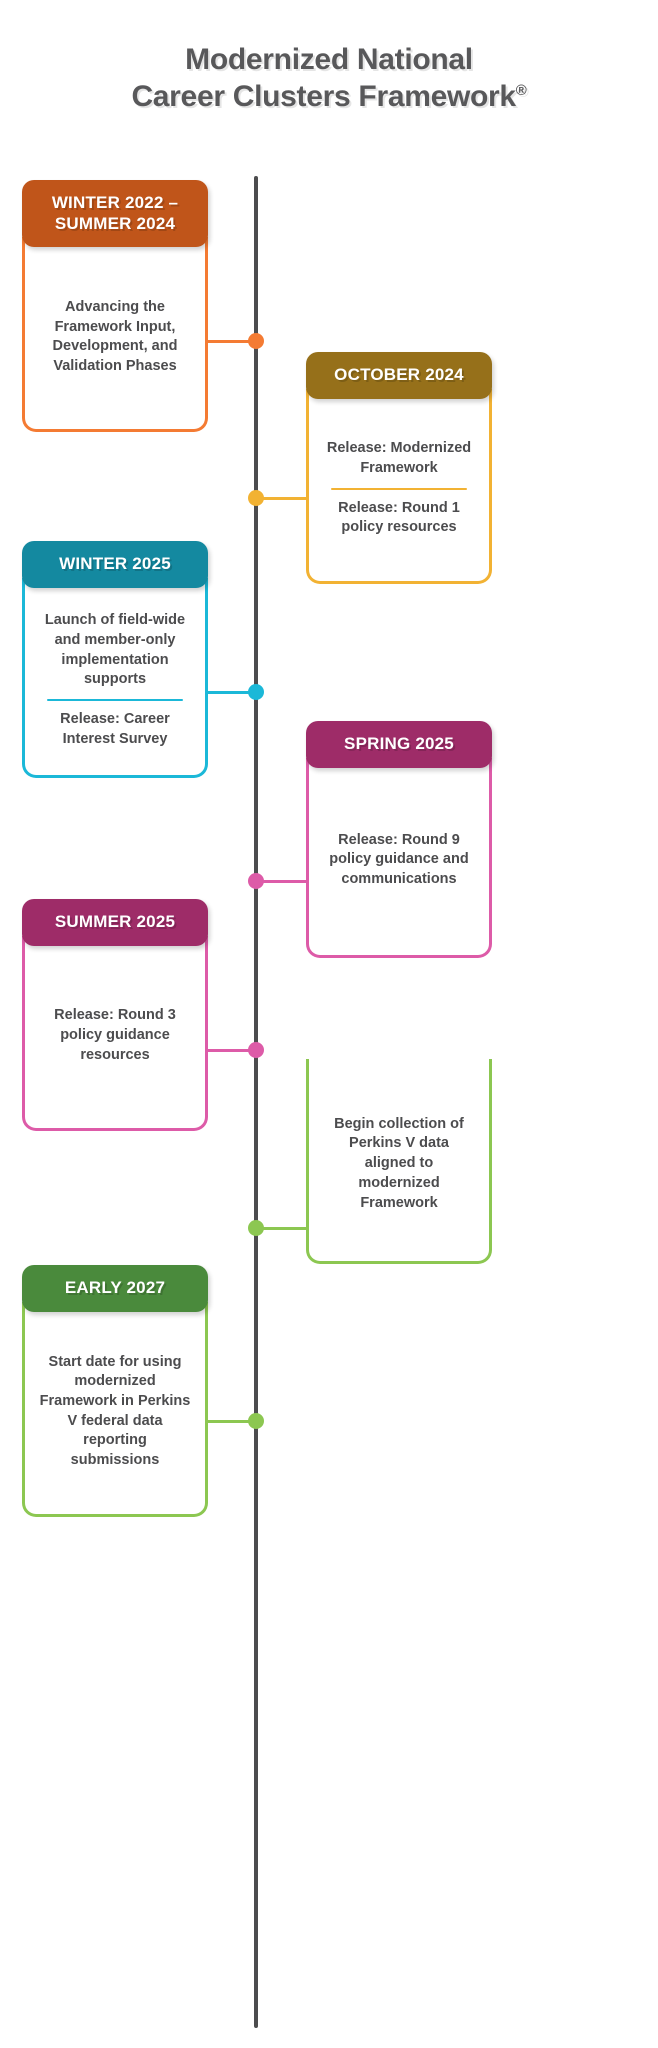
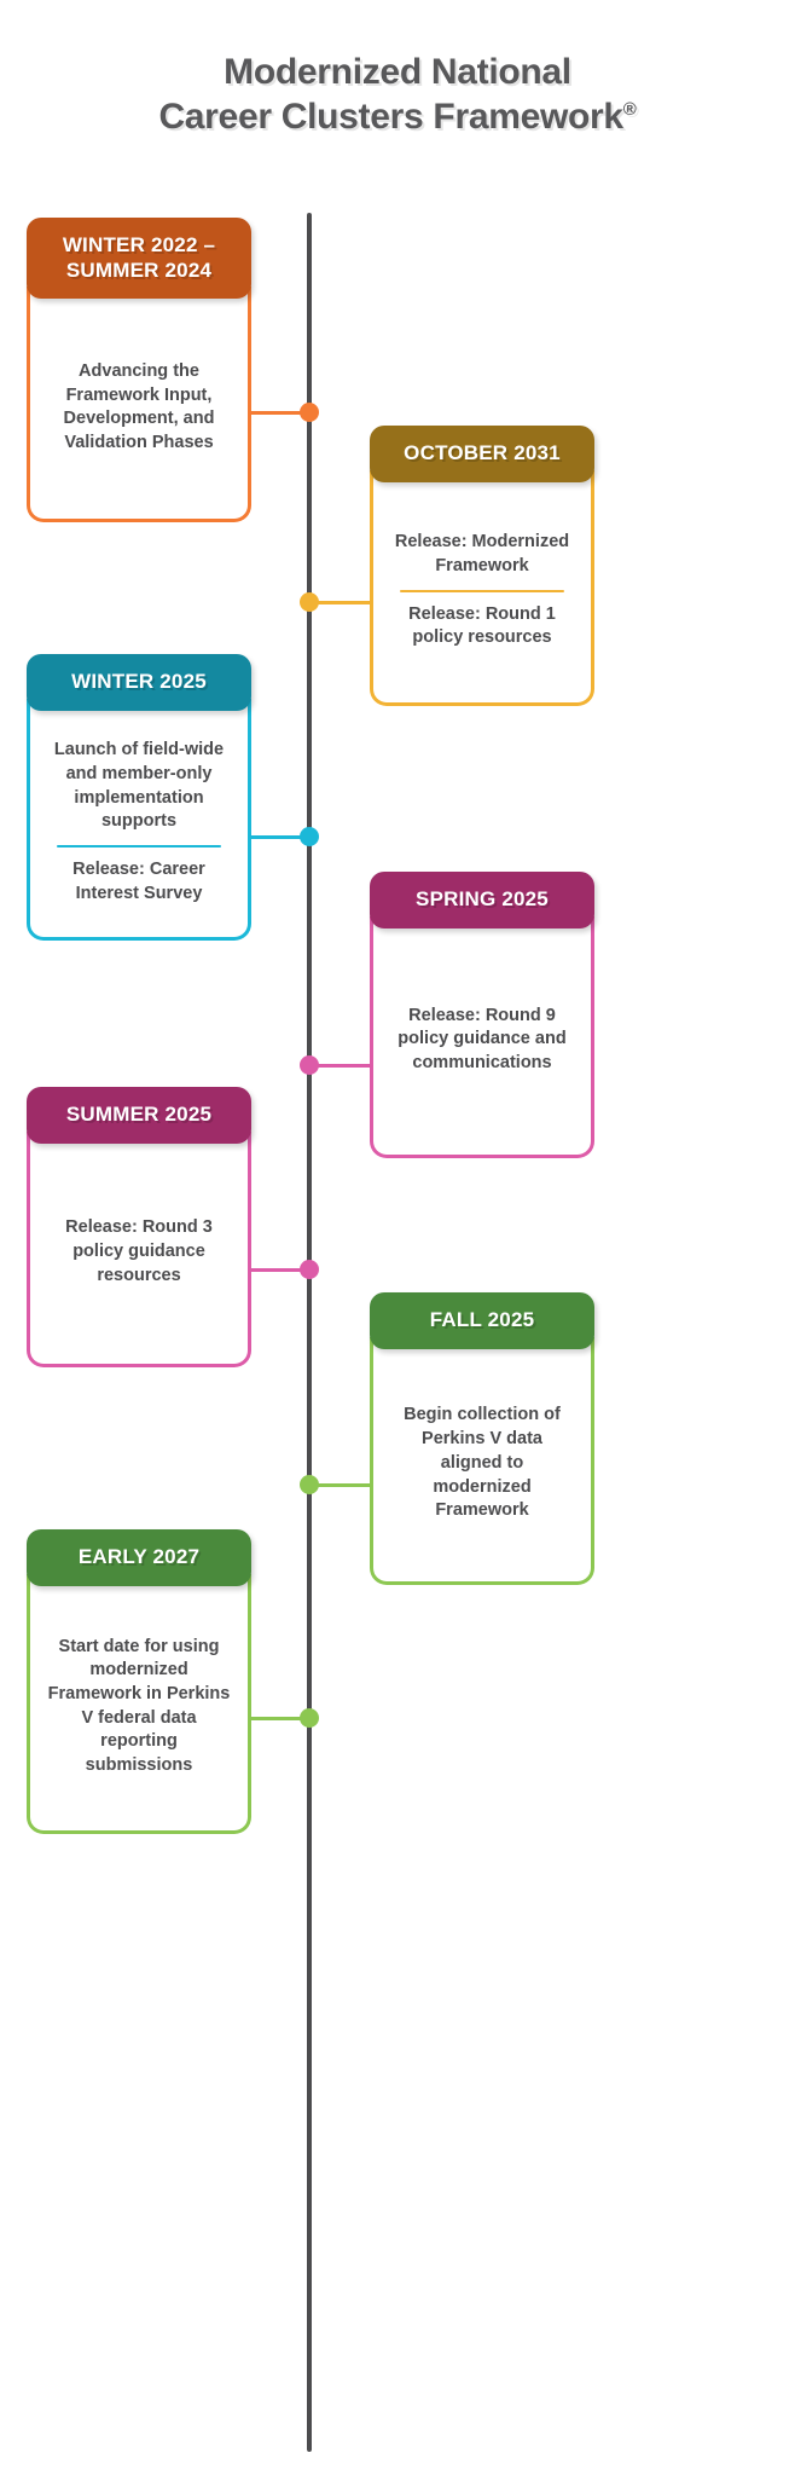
  Modernized National
  Career Clusters Framework®
  WINTER 2022 –
  SUMMER 2024
  Advancing the Framework Input, Development, and Validation Phases
- OCTOBER 2024
+ OCTOBER 2031
  Release: Modernized Framework
  Release: Round 1 policy resources
  WINTER 2025
  Launch of field-wide and member-only implementation supports
  Release: Career Interest Survey
  SPRING 2025
  Release: Round 9 policy guidance and communications
  SUMMER 2025
  Release: Round 3 policy guidance resources
+ FALL 2025
  Begin collection of Perkins V data aligned to modernized Framework
  EARLY 2027
  Start date for using modernized Framework in Perkins V federal data reporting submissions
